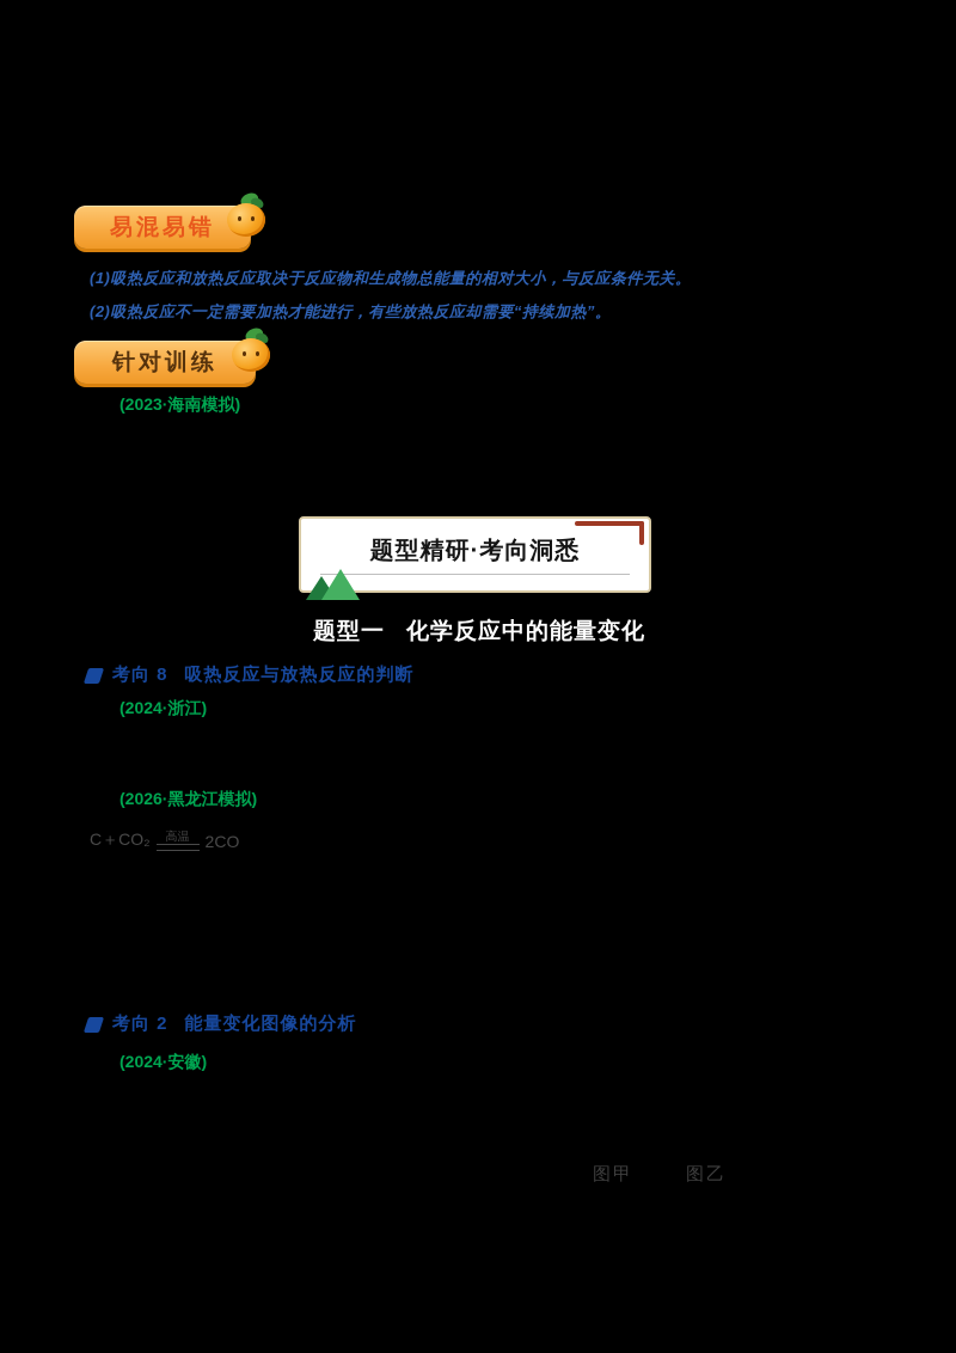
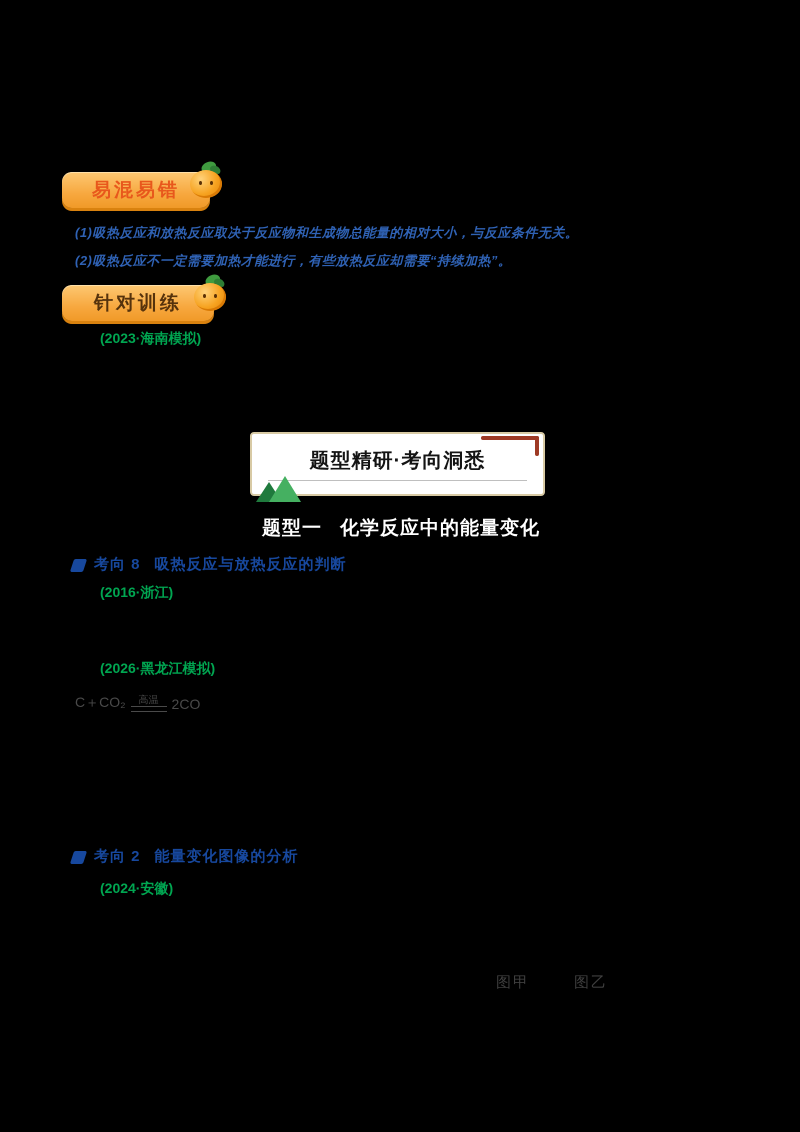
  易混易错
  (1)吸热反应和放热反应取决于反应物和生成物总能量的相对大小，与反应条件无关。
  (2)吸热反应不一定需要加热才能进行，有些放热反应却需要“持续加热”。
  针对训练
  (2023·海南模拟)
  题型精研·考向洞悉
  题型一
  化学反应中的能量变化
  考向 8
  吸热反应与放热反应的判断
- (2024·浙江)
+ (2016·浙江)
  (2026·黑龙江模拟)
  C＋CO₂
  高温
  2CO
  考向 2
  能量变化图像的分析
  (2024·安徽)
  图甲
  图乙
